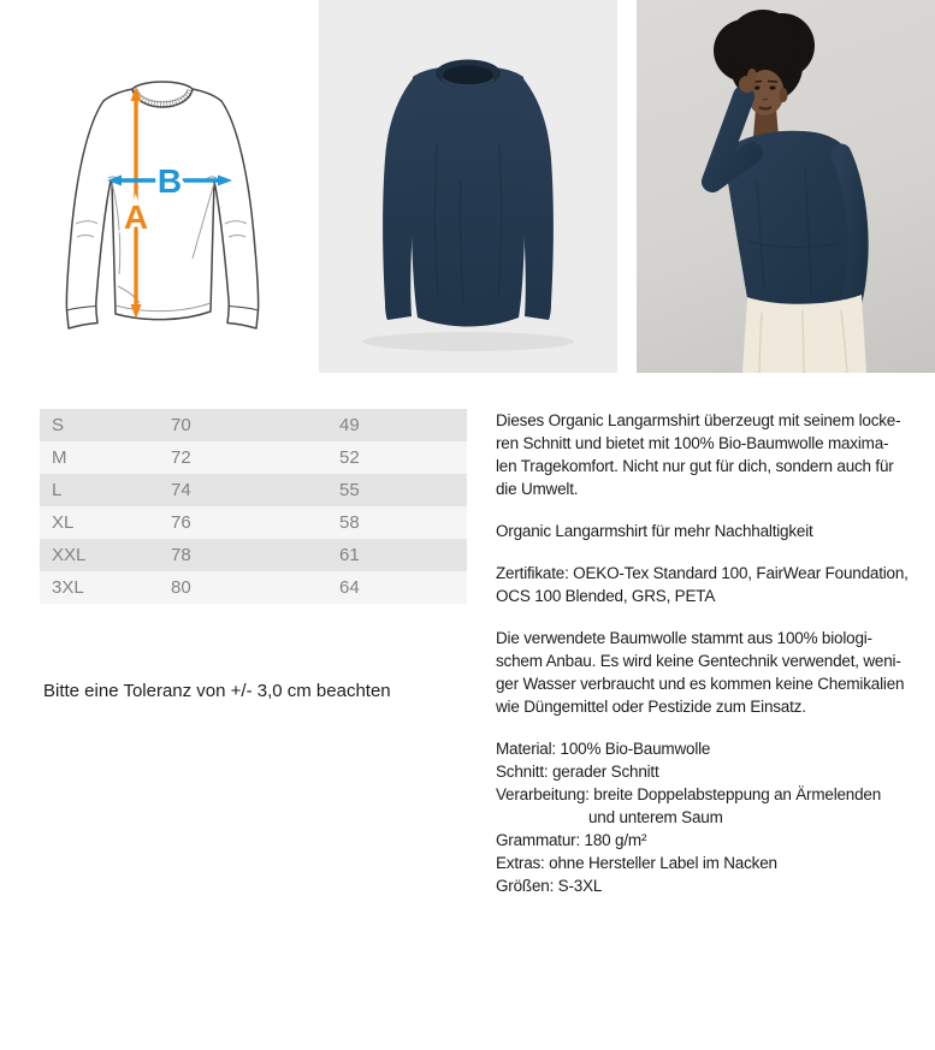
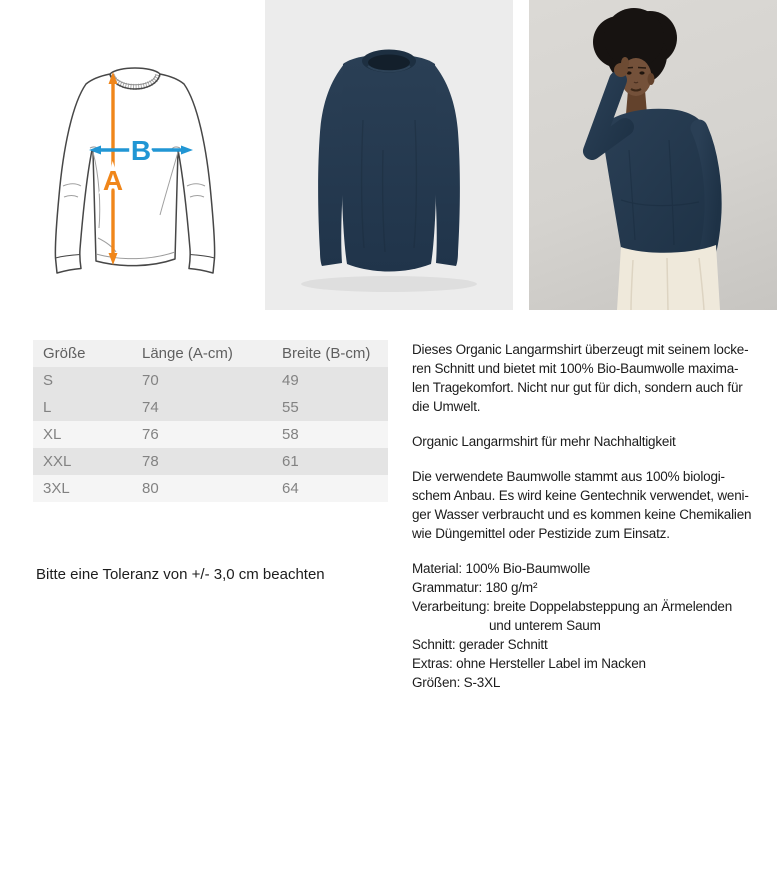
  A
  B
+ Größe
+ Länge (A-cm)
+ Breite (B-cm)
  S
  70
  49
- M
- 72
- 52
  L
  74
  55
  XL
  76
  58
  XXL
  78
  61
  3XL
  80
  64
  Bitte eine Toleranz von +/- 3,0 cm beachten
  Dieses Organic Langarmshirt überzeugt mit seinem locke-
  ren Schnitt und bietet mit 100% Bio-Baumwolle maxima-
  len Tragekomfort. Nicht nur gut für dich, sondern auch für
  die Umwelt.
  Organic Langarmshirt für mehr Nachhaltigkeit
- Zertifikate: OEKO-Tex Standard 100, FairWear Foundation,
- OCS 100 Blended, GRS, PETA
  Die verwendete Baumwolle stammt aus 100% biologi-
  schem Anbau. Es wird keine Gentechnik verwendet, weni-
  ger Wasser verbraucht und es kommen keine Chemikalien
  wie Düngemittel oder Pestizide zum Einsatz.
  Material: 100% Bio-Baumwolle
- Schnitt: gerader Schnitt
+ Grammatur: 180 g/m²
  Verarbeitung: breite Doppelabsteppung an Ärmelenden
  und unterem Saum
- Grammatur: 180 g/m²
+ Schnitt: gerader Schnitt
  Extras: ohne Hersteller Label im Nacken
  Größen: S-3XL
